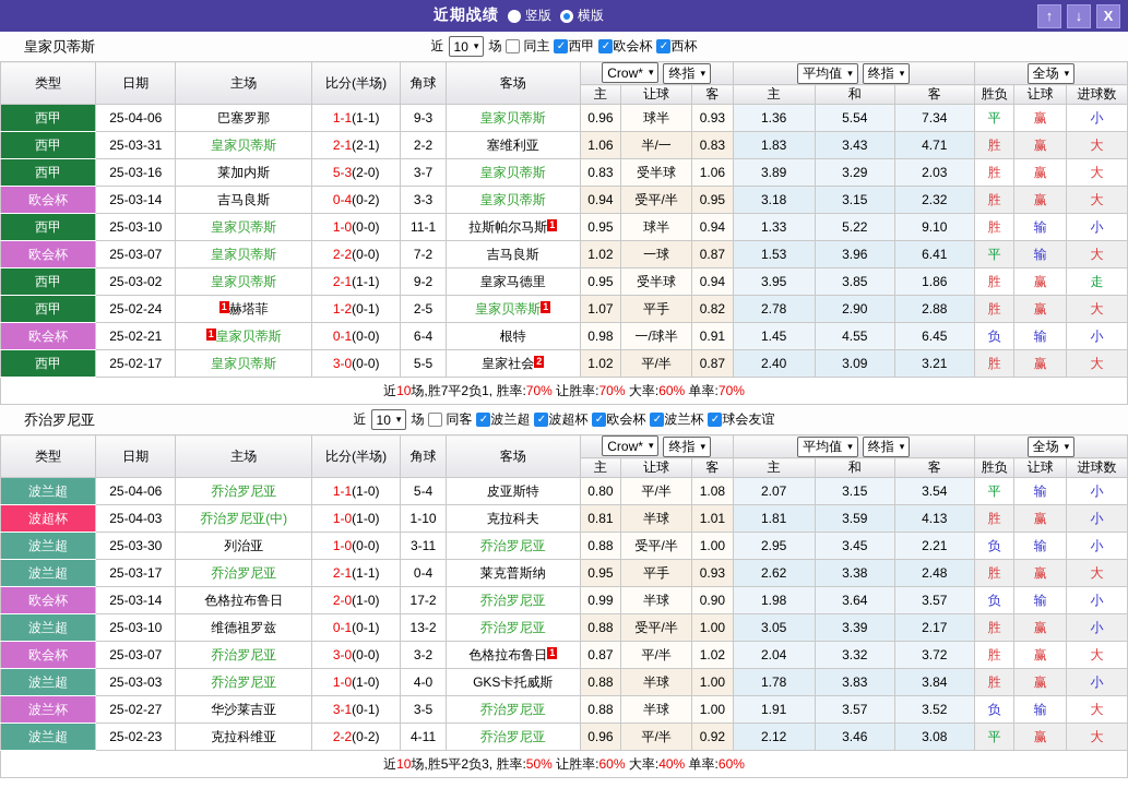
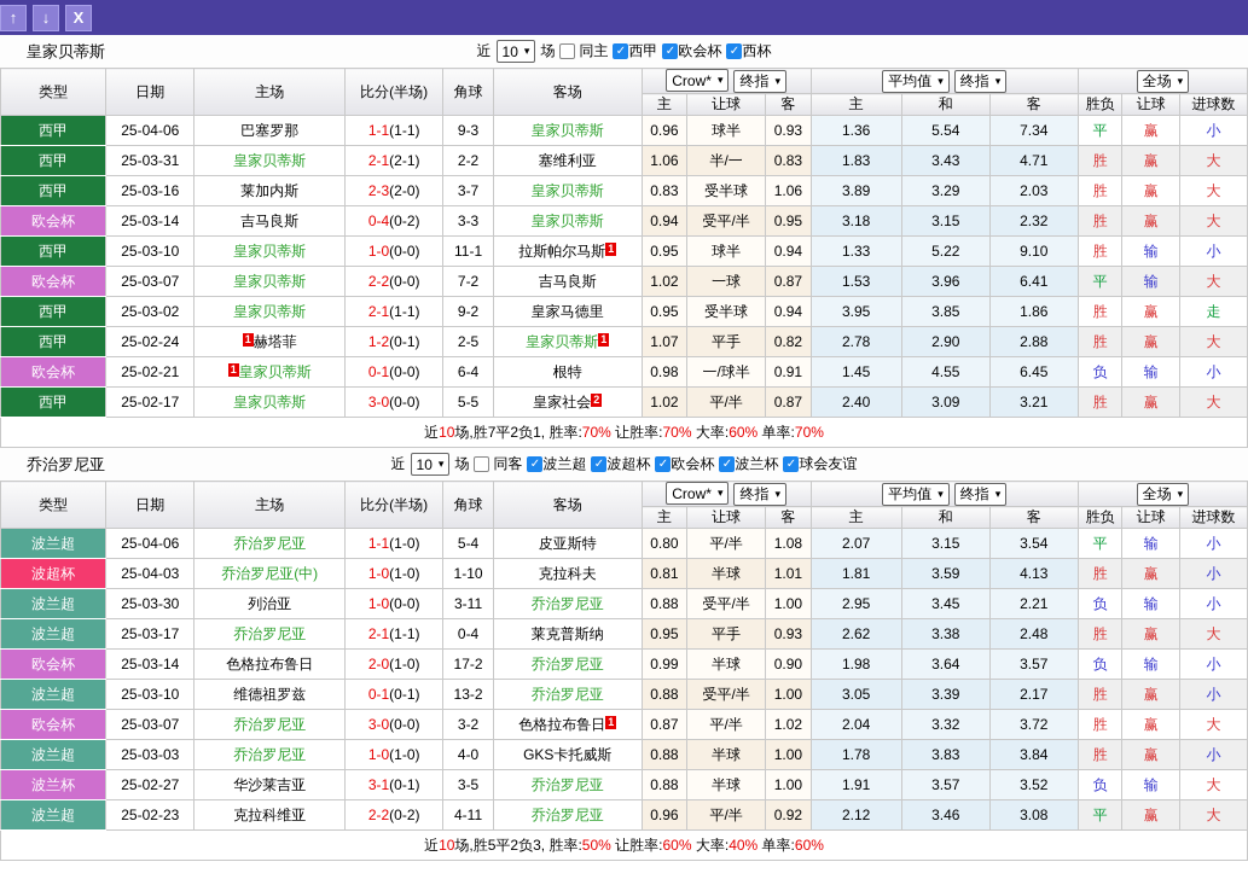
- 近期战绩
- 竖版
- 横版
  ↑
  ↓
  X
  皇家贝蒂斯
  近
  10
  ▾
  场
  同主
  ✓
  西甲
  ✓
  欧会杯
  ✓
  西杯
  类型	日期	主场	比分(半场)	角球	客场	Crow* ▾ 终指 ▾	平均值 ▾ 终指 ▾	全场 ▾
  主	让球	客	主	和	客	胜负	让球	进球数
  西甲	25-04-06	巴塞罗那	1-1(1-1)	9-3	皇家贝蒂斯	0.96	球半	0.93	1.36	5.54	7.34	平	赢	小
  西甲	25-03-31	皇家贝蒂斯	2-1(2-1)	2-2	塞维利亚	1.06	半/一	0.83	1.83	3.43	4.71	胜	赢	大
- 西甲	25-03-16	莱加内斯	5-3(2-0)	3-7	皇家贝蒂斯	0.83	受半球	1.06	3.89	3.29	2.03	胜	赢	大
+ 西甲	25-03-16	莱加内斯	2-3(2-0)	3-7	皇家贝蒂斯	0.83	受半球	1.06	3.89	3.29	2.03	胜	赢	大
  欧会杯	25-03-14	吉马良斯	0-4(0-2)	3-3	皇家贝蒂斯	0.94	受平/半	0.95	3.18	3.15	2.32	胜	赢	大
  西甲	25-03-10	皇家贝蒂斯	1-0(0-0)	11-1	拉斯帕尔马斯 1	0.95	球半	0.94	1.33	5.22	9.10	胜	输	小
  欧会杯	25-03-07	皇家贝蒂斯	2-2(0-0)	7-2	吉马良斯	1.02	一球	0.87	1.53	3.96	6.41	平	输	大
  西甲	25-03-02	皇家贝蒂斯	2-1(1-1)	9-2	皇家马德里	0.95	受半球	0.94	3.95	3.85	1.86	胜	赢	走
  西甲	25-02-24	1 赫塔菲	1-2(0-1)	2-5	皇家贝蒂斯 1	1.07	平手	0.82	2.78	2.90	2.88	胜	赢	大
  欧会杯	25-02-21	1 皇家贝蒂斯	0-1(0-0)	6-4	根特	0.98	一/球半	0.91	1.45	4.55	6.45	负	输	小
  西甲	25-02-17	皇家贝蒂斯	3-0(0-0)	5-5	皇家社会 2	1.02	平/半	0.87	2.40	3.09	3.21	胜	赢	大
  近10场,胜7平2负1, 胜率:70% 让胜率:70% 大率:60% 单率:70%
  乔治罗尼亚
  近
  10
  ▾
  场
  同客
  ✓
  波兰超
  ✓
  波超杯
  ✓
  欧会杯
  ✓
  波兰杯
  ✓
  球会友谊
  类型	日期	主场	比分(半场)	角球	客场	Crow* ▾ 终指 ▾	平均值 ▾ 终指 ▾	全场 ▾
  主	让球	客	主	和	客	胜负	让球	进球数
  波兰超	25-04-06	乔治罗尼亚	1-1(1-0)	5-4	皮亚斯特	0.80	平/半	1.08	2.07	3.15	3.54	平	输	小
  波超杯	25-04-03	乔治罗尼亚(中)	1-0(1-0)	1-10	克拉科夫	0.81	半球	1.01	1.81	3.59	4.13	胜	赢	小
  波兰超	25-03-30	列治亚	1-0(0-0)	3-11	乔治罗尼亚	0.88	受平/半	1.00	2.95	3.45	2.21	负	输	小
  波兰超	25-03-17	乔治罗尼亚	2-1(1-1)	0-4	莱克普斯纳	0.95	平手	0.93	2.62	3.38	2.48	胜	赢	大
  欧会杯	25-03-14	色格拉布鲁日	2-0(1-0)	17-2	乔治罗尼亚	0.99	半球	0.90	1.98	3.64	3.57	负	输	小
  波兰超	25-03-10	维德祖罗兹	0-1(0-1)	13-2	乔治罗尼亚	0.88	受平/半	1.00	3.05	3.39	2.17	胜	赢	小
  欧会杯	25-03-07	乔治罗尼亚	3-0(0-0)	3-2	色格拉布鲁日 1	0.87	平/半	1.02	2.04	3.32	3.72	胜	赢	大
  波兰超	25-03-03	乔治罗尼亚	1-0(1-0)	4-0	GKS卡托威斯	0.88	半球	1.00	1.78	3.83	3.84	胜	赢	小
  波兰杯	25-02-27	华沙莱吉亚	3-1(0-1)	3-5	乔治罗尼亚	0.88	半球	1.00	1.91	3.57	3.52	负	输	大
  波兰超	25-02-23	克拉科维亚	2-2(0-2)	4-11	乔治罗尼亚	0.96	平/半	0.92	2.12	3.46	3.08	平	赢	大
  近10场,胜5平2负3, 胜率:50% 让胜率:60% 大率:40% 单率:60%
